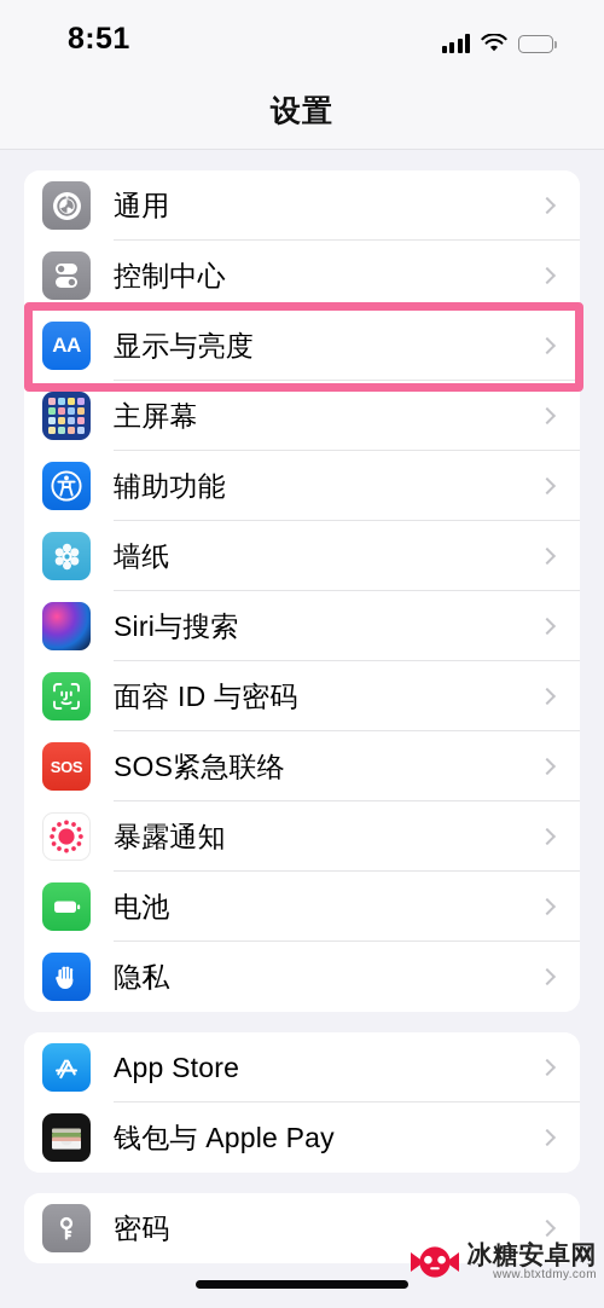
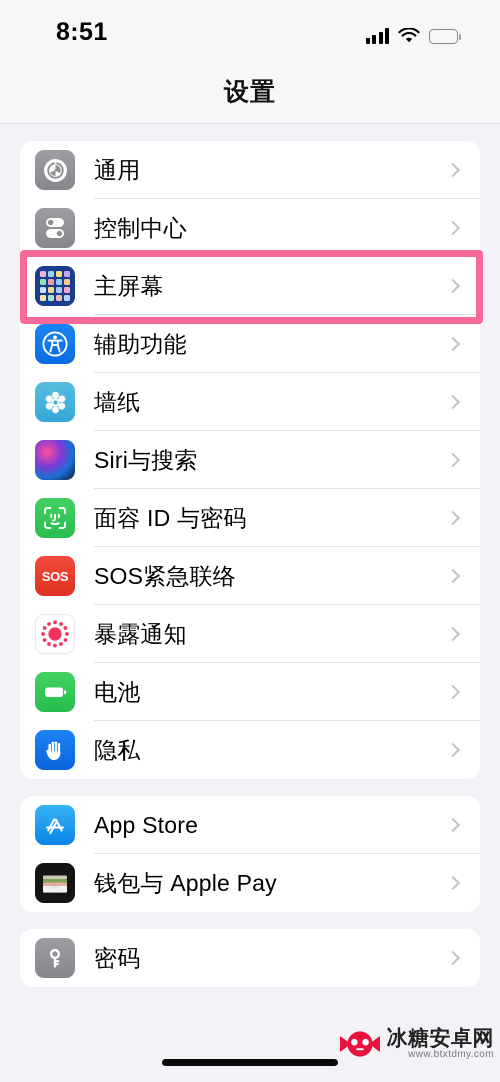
  8:51
  设置
  通用
  控制中心
- AA
- 显示与亮度
  主屏幕
  辅助功能
  墙纸
  Siri与搜索
  面容 ID 与密码
  SOS
  SOS紧急联络
  暴露通知
  电池
  隐私
  App Store
  钱包与 Apple Pay
  密码
  冰糖安卓网
  www.btxtdmy.com
